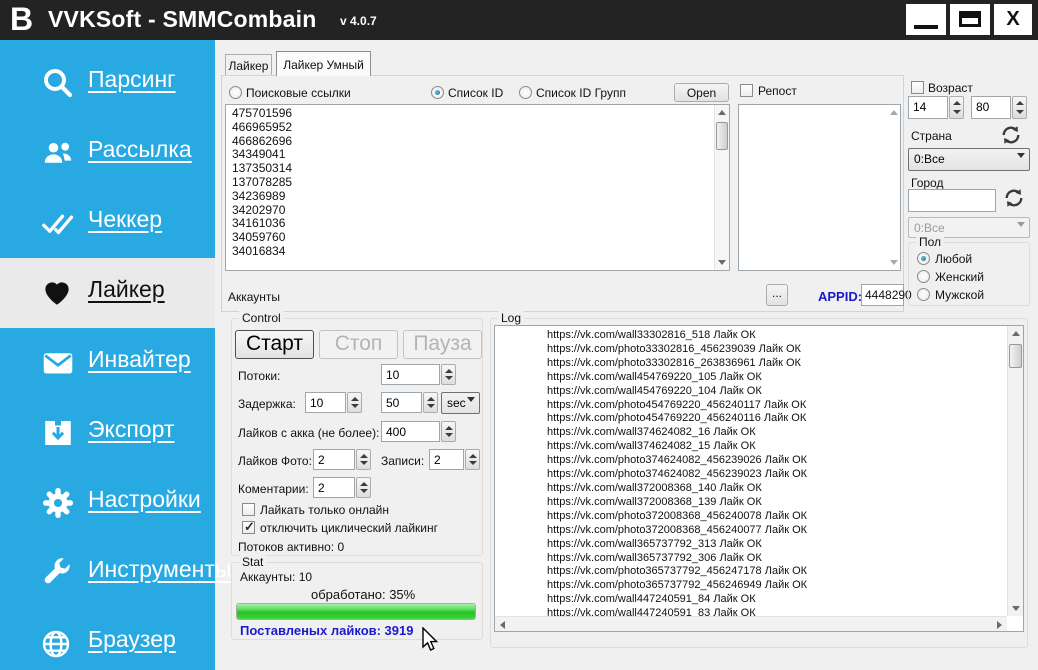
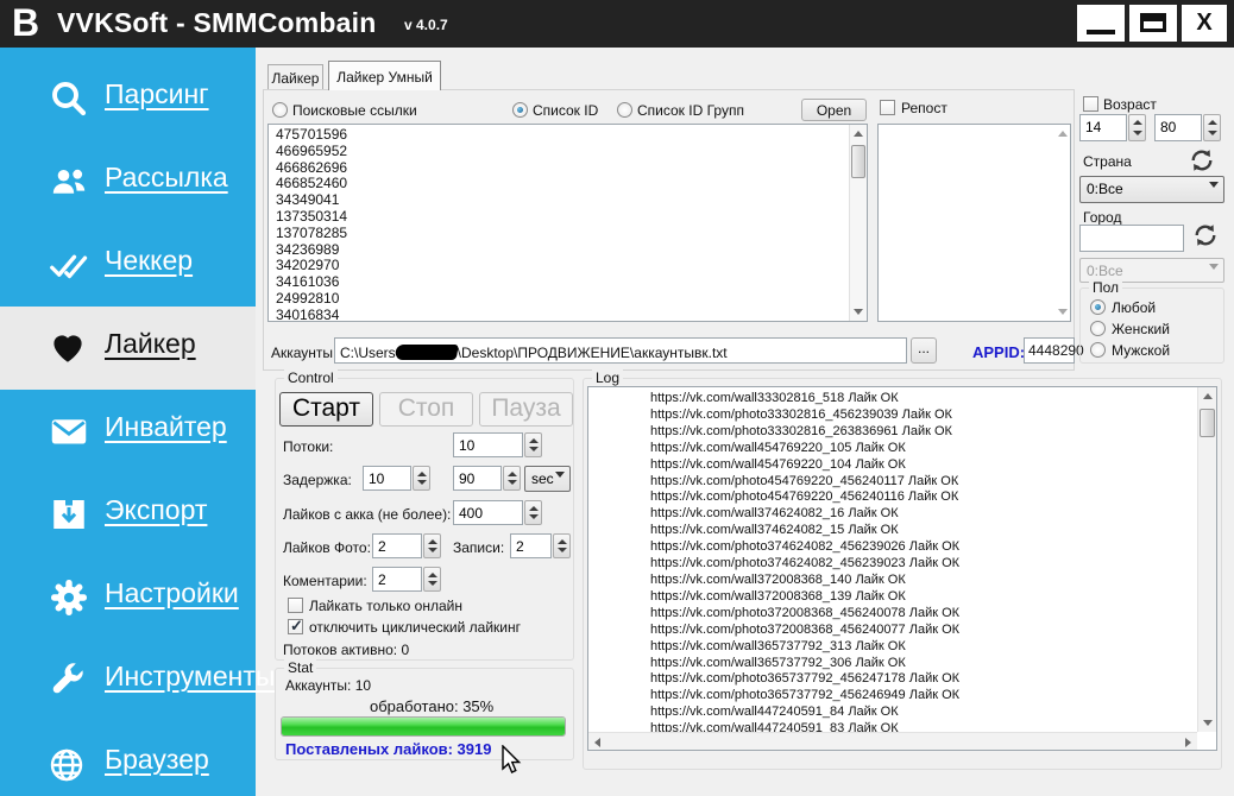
  B
  VVKSoft - SMMCombain
  v 4.0.7
  X
  Парсинг
  Рассылка
  Чеккер
  Лайкер
  Инвайтер
  Экспорт
  Настройки
  Инструменты
  Браузер
  Лайкер
  Лайкер Умный
  Поисковые ссылки
  Список ID
  Список ID Групп
  Open
  Репост
  475701596
  466965952
  466862696
+ 466852460
  34349041
  137350314
  137078285
  34236989
  34202970
  34161036
- 34059760
+ 24992810
  34016834
  Аккаунты
+ C:\Users \Desktop\ПРОДВИЖЕНИЕ\аккаунтывк.txt
  ...
  APPID:
  444829
  Возраст
  14
  80
  Страна
  0:Все
  Город
  0:Все
  Пол
  Любой
  Женский
  Мужской
  Control
  Старт
  Стоп
  Пауза
  Потоки:
  10
  Задержка:
  10
- 50
+ 90
  sec
  Лайков с акка (не более):
  400
  Лайков Фото:
  2
  Записи:
  2
  Коментарии:
  2
  Лайкать только онлайн
  отключить циклический лайкинг
  Потоков активно: 0
  Stat
  Аккаунты: 10
  обработано: 35%
  Поставленых лайков: 3919
  Log
  https://vk.com/wall33302816_518 Лайк ОК
  https://vk.com/photo33302816_456239039 Лайк ОК
  https://vk.com/photo33302816_263836961 Лайк ОК
  https://vk.com/wall454769220_105 Лайк ОК
  https://vk.com/wall454769220_104 Лайк ОК
  https://vk.com/photo454769220_456240117 Лайк ОК
  https://vk.com/photo454769220_456240116 Лайк ОК
  https://vk.com/wall374624082_16 Лайк ОК
  https://vk.com/wall374624082_15 Лайк ОК
  https://vk.com/photo374624082_456239026 Лайк ОК
  https://vk.com/photo374624082_456239023 Лайк ОК
  https://vk.com/wall372008368_140 Лайк ОК
  https://vk.com/wall372008368_139 Лайк ОК
  https://vk.com/photo372008368_456240078 Лайк ОК
  https://vk.com/photo372008368_456240077 Лайк ОК
  https://vk.com/wall365737792_313 Лайк ОК
  https://vk.com/wall365737792_306 Лайк ОК
  https://vk.com/photo365737792_456247178 Лайк ОК
  https://vk.com/photo365737792_456246949 Лайк ОК
  https://vk.com/wall447240591_84 Лайк ОК
  https://vk.com/wall447240591_83 Лайк ОК
